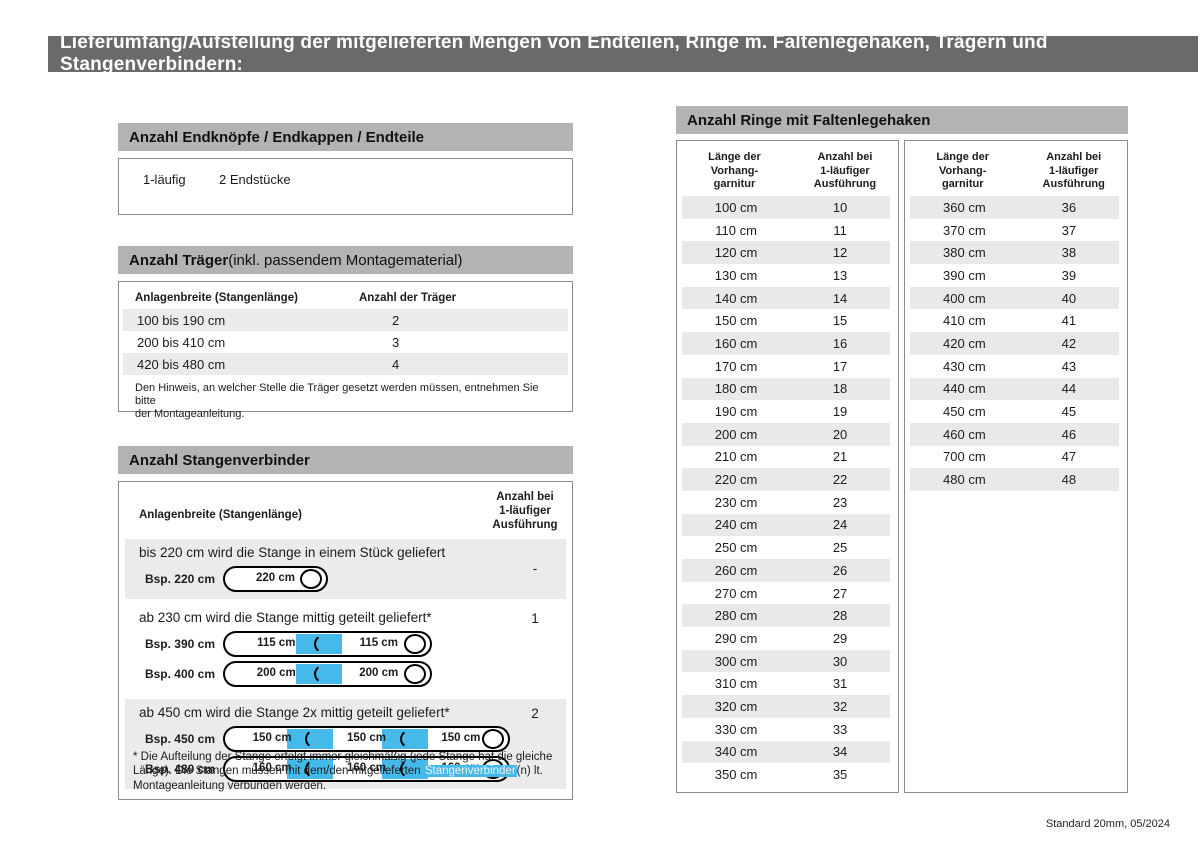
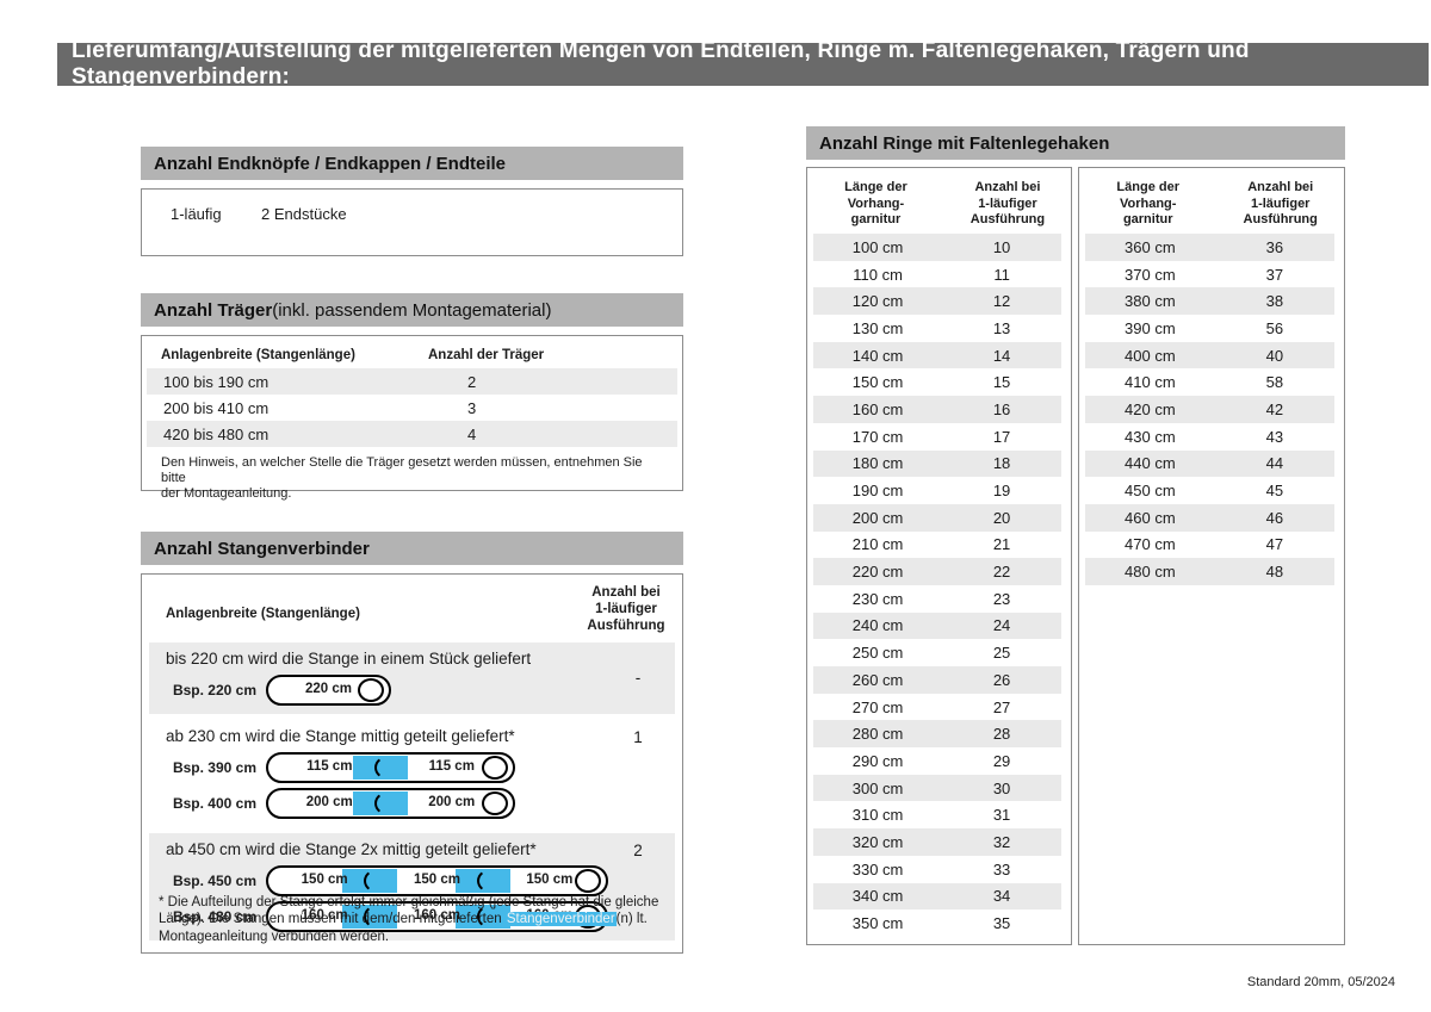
  Lieferumfang/Aufstellung der mitgelieferten Mengen von Endteilen, Ringe m. Faltenlegehaken, Trägern und Stangenverbindern:
  Anzahl Endknöpfe / Endkappen / Endteile
  1-läufig
  2 Endstücke
  Anzahl Träger
  (inkl. passendem Montagematerial)
  Anlagenbreite (Stangenlänge)
  Anzahl der Träger
  100 bis 190 cm
  2
  200 bis 410 cm
  3
  420 bis 480 cm
  4
  Den Hinweis, an welcher Stelle die Träger gesetzt werden müssen, entnehmen Sie bitte
  der Montageanleitung.
  Anzahl Stangenverbinder
  Anlagenbreite (Stangenlänge)
  Anzahl bei
  1-läufiger
  Ausführung
  bis 220 cm wird die Stange in einem Stück geliefert
  -
  Bsp. 220 cm
  220 cm
  ab 230 cm wird die Stange mittig geteilt geliefert*
  1
  Bsp. 390 cm
  115 cm
  115 cm
  Bsp. 400 cm
  200 cm
  200 cm
  ab 450 cm wird die Stange 2x mittig geteilt geliefert*
  2
  Bsp. 450 cm
  150 cm
  150 cm
  150 cm
  Bsp. 480 cm
  160 cm
  160 cm
  * Die Aufteilung der Stange erfolgt immer gleichmäßig (jede Stange hat die gleiche Länge). Die Stangen müssen mit dem/den mitgelieferten Stangenverbinder(n) lt. Montageanleitung verbunden werden.
  Anzahl Ringe mit Faltenlegehaken
  Länge der
  Vorhang-
  garnitur
  Anzahl bei
  1-läufiger
  Ausführung
  100 cm
  10
  110 cm
  11
  120 cm
  12
  130 cm
  13
  140 cm
  14
  150 cm
  15
  160 cm
  16
  170 cm
  17
  180 cm
  18
  190 cm
  19
  200 cm
  20
  210 cm
  21
  220 cm
  22
  230 cm
  23
  240 cm
  24
  250 cm
  25
  260 cm
  26
  270 cm
  27
  280 cm
  28
  290 cm
  29
  300 cm
  30
  310 cm
  31
  320 cm
  32
  330 cm
  33
  340 cm
  34
  350 cm
  35
  Länge der
  Vorhang-
  garnitur
  Anzahl bei
  1-läufiger
  Ausführung
  360 cm
  36
  370 cm
  37
  380 cm
  38
  390 cm
- 39
+ 56
  400 cm
  40
  410 cm
- 41
+ 58
  420 cm
  42
  430 cm
  43
  440 cm
  44
  450 cm
  45
  460 cm
  46
- 700 cm
+ 470 cm
  47
  480 cm
  48
  Standard 20mm, 05/2024
